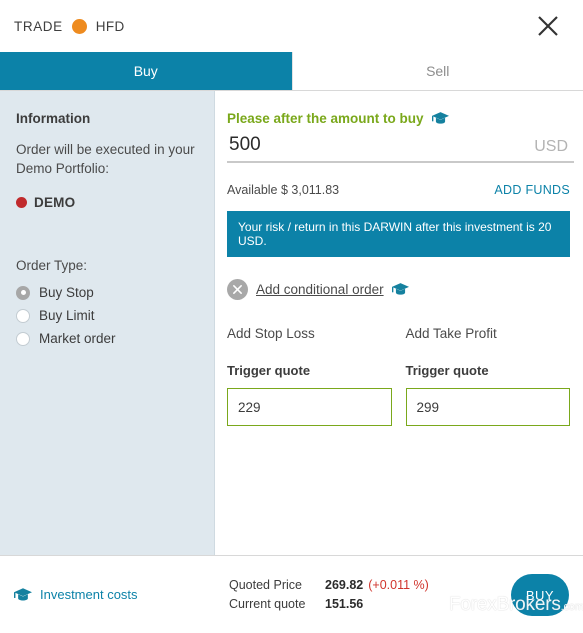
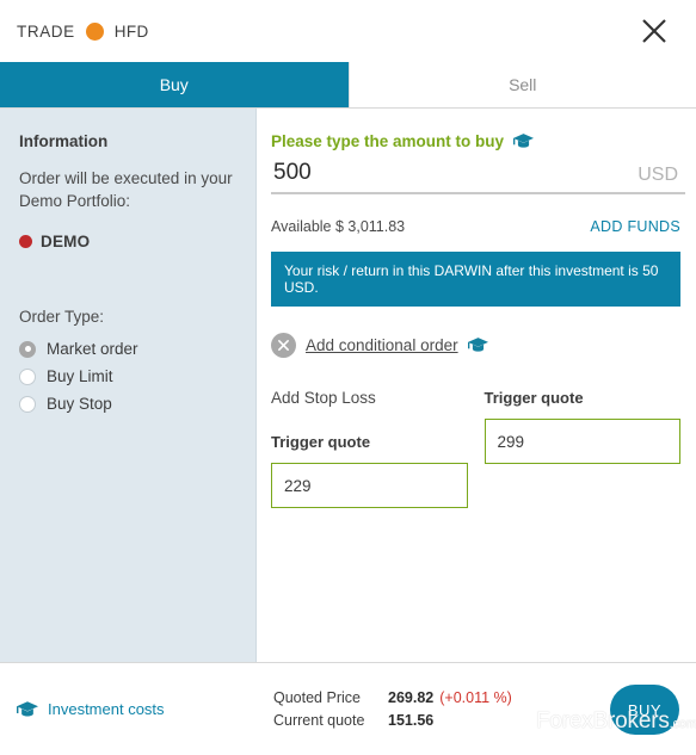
  TRADE
  HFD
  Buy
  Sell
  Information
  Order will be executed in your Demo Portfolio:
  DEMO
  Order Type:
- Buy Stop
+ Market order
  Buy Limit
- Market order
+ Buy Stop
- Please after the amount to buy
+ Please type the amount to buy
  500
  USD
  Available $ 3,011.83
  ADD FUNDS
- Your risk / return in this DARWIN after this investment is 20 USD.
+ Your risk / return in this DARWIN after this investment is 50 USD.
  Add conditional order
  Add Stop Loss
  Trigger quote
  229
- Add Take Profit
  Trigger quote
  299
  Investment costs
  Quoted Price
  269.82
  (+0.011 %)
  Current quote
  151.56
  BUY
  ForexBrokers.com
